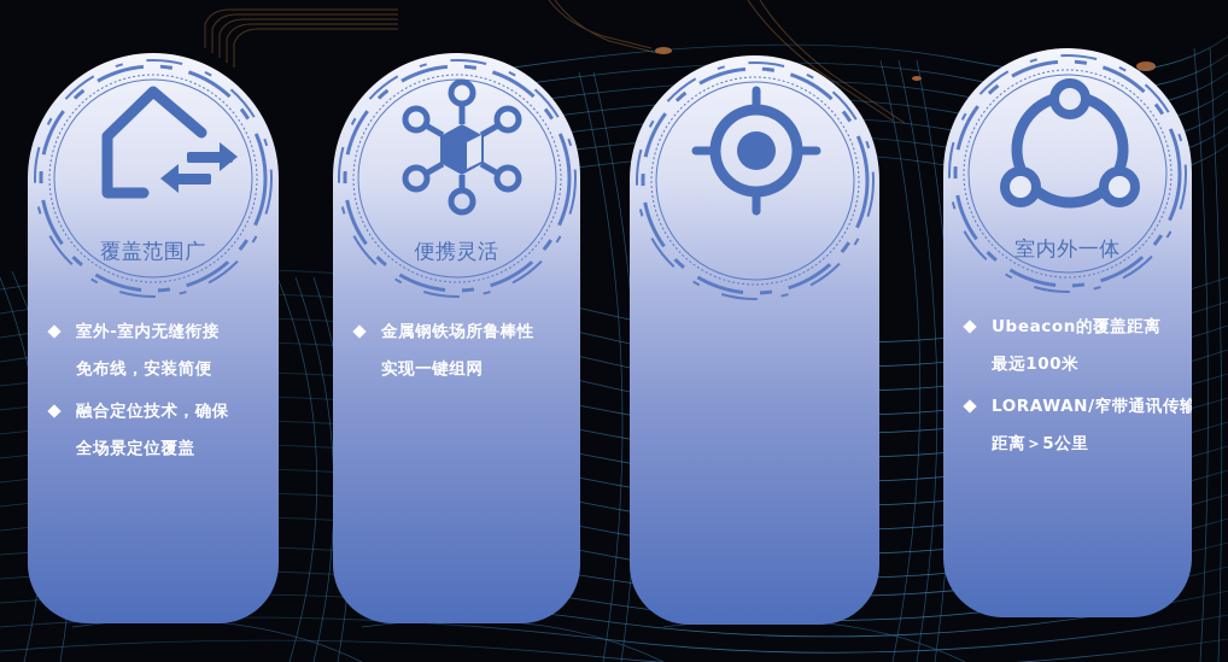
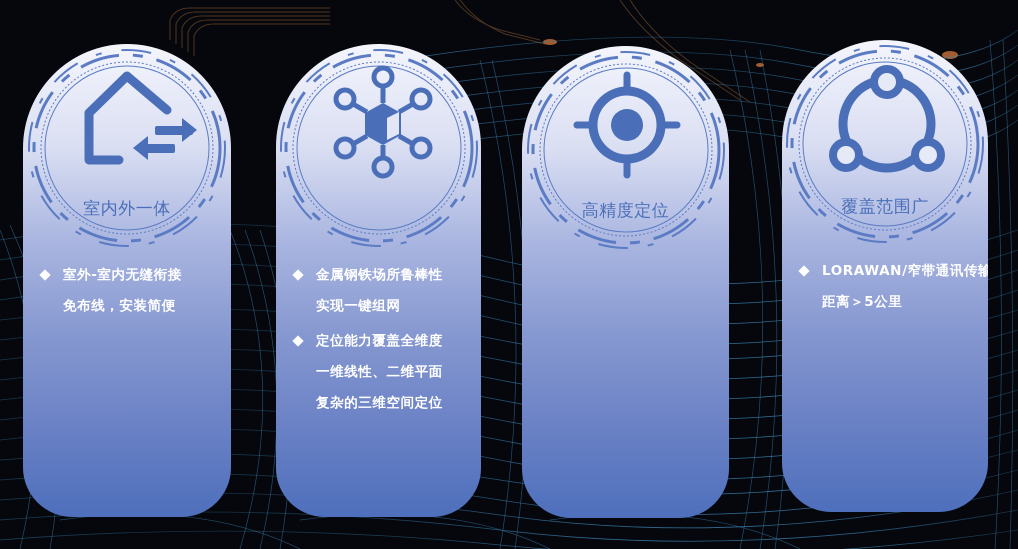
- 覆盖范围广
+ 室内外一体
  室外-室内无缝衔接
  免布线，安装简便
- 融合定位技术，确保
- 全场景定位覆盖
- 便携灵活
  金属钢铁场所鲁棒性
  实现一键组网
+ 定位能力覆盖全维度
+ 一维线性、二维平面
+ 复杂的三维空间定位
+ 高精度定位
- 室内外一体
+ 覆盖范围广
- Ubeacon的覆盖距离
- 最远100米
  LORAWAN/窄带通讯传输
  距离＞5公里
